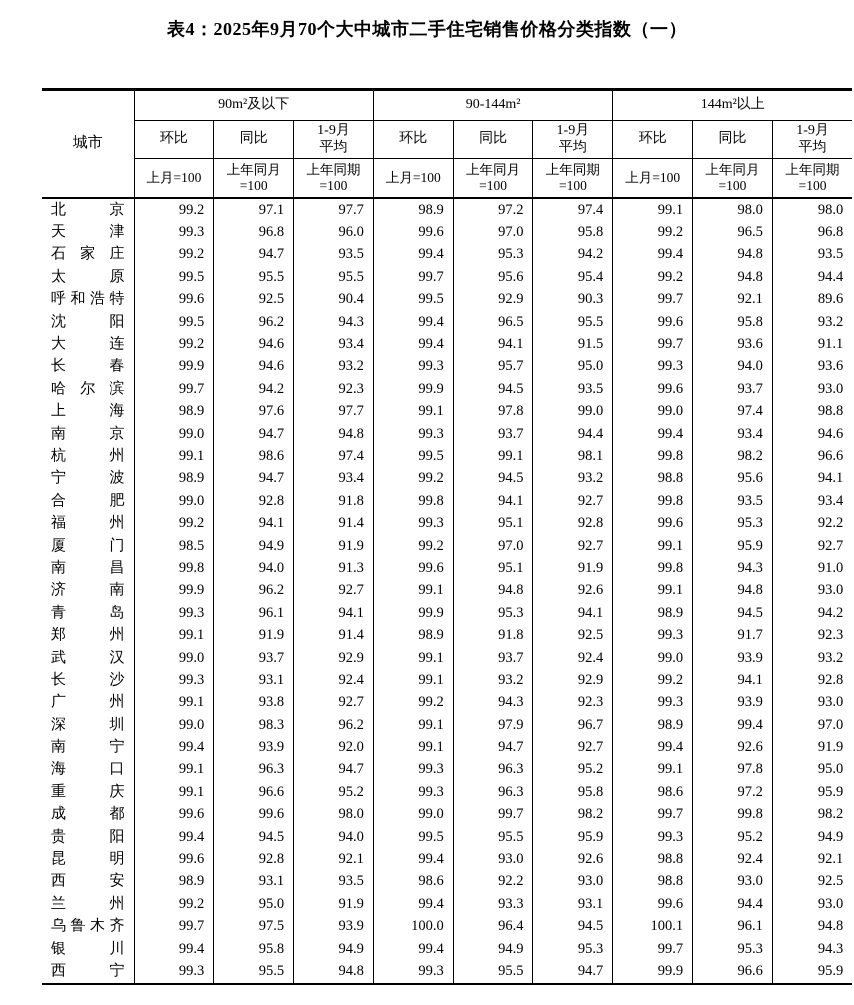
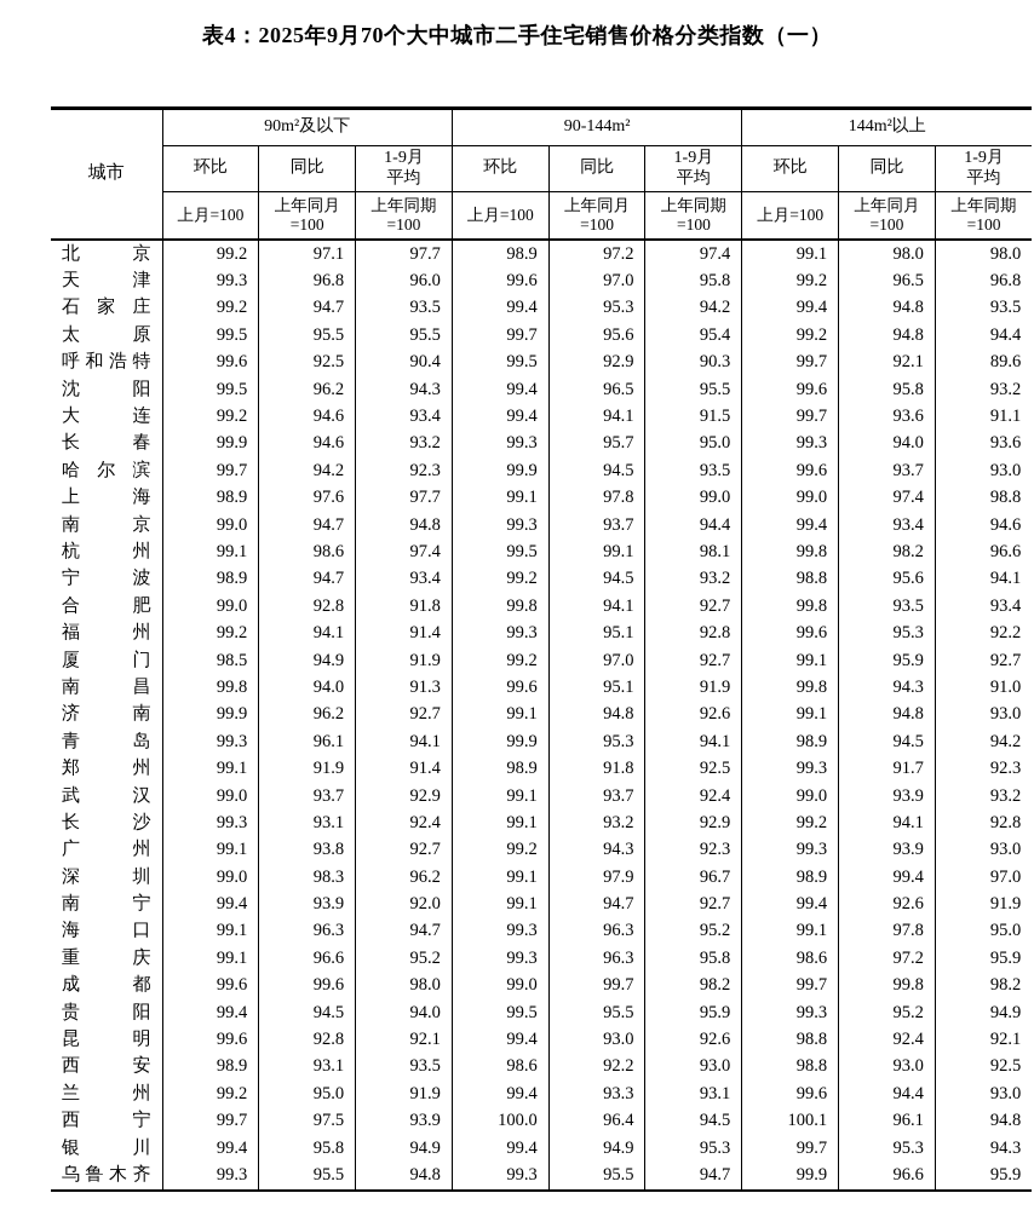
  表4：2025年9月70个大中城市二手住宅销售价格分类指数（一）
  城市	90m²及以下	90-144m²	144m²以上
  环比	同比	1-9月 平均	环比	同比	1-9月 平均	环比	同比	1-9月 平均
  上月=100	上年同月 =100	上年同期 =100	上月=100	上年同月 =100	上年同期 =100	上月=100	上年同月 =100	上年同期 =100
  北京	99.2	97.1	97.7	98.9	97.2	97.4	99.1	98.0	98.0
  天津	99.3	96.8	96.0	99.6	97.0	95.8	99.2	96.5	96.8
  石家庄	99.2	94.7	93.5	99.4	95.3	94.2	99.4	94.8	93.5
  太原	99.5	95.5	95.5	99.7	95.6	95.4	99.2	94.8	94.4
  呼和浩特	99.6	92.5	90.4	99.5	92.9	90.3	99.7	92.1	89.6
  沈阳	99.5	96.2	94.3	99.4	96.5	95.5	99.6	95.8	93.2
  大连	99.2	94.6	93.4	99.4	94.1	91.5	99.7	93.6	91.1
  长春	99.9	94.6	93.2	99.3	95.7	95.0	99.3	94.0	93.6
  哈尔滨	99.7	94.2	92.3	99.9	94.5	93.5	99.6	93.7	93.0
  上海	98.9	97.6	97.7	99.1	97.8	99.0	99.0	97.4	98.8
  南京	99.0	94.7	94.8	99.3	93.7	94.4	99.4	93.4	94.6
  杭州	99.1	98.6	97.4	99.5	99.1	98.1	99.8	98.2	96.6
  宁波	98.9	94.7	93.4	99.2	94.5	93.2	98.8	95.6	94.1
  合肥	99.0	92.8	91.8	99.8	94.1	92.7	99.8	93.5	93.4
  福州	99.2	94.1	91.4	99.3	95.1	92.8	99.6	95.3	92.2
  厦门	98.5	94.9	91.9	99.2	97.0	92.7	99.1	95.9	92.7
  南昌	99.8	94.0	91.3	99.6	95.1	91.9	99.8	94.3	91.0
  济南	99.9	96.2	92.7	99.1	94.8	92.6	99.1	94.8	93.0
  青岛	99.3	96.1	94.1	99.9	95.3	94.1	98.9	94.5	94.2
  郑州	99.1	91.9	91.4	98.9	91.8	92.5	99.3	91.7	92.3
  武汉	99.0	93.7	92.9	99.1	93.7	92.4	99.0	93.9	93.2
  长沙	99.3	93.1	92.4	99.1	93.2	92.9	99.2	94.1	92.8
  广州	99.1	93.8	92.7	99.2	94.3	92.3	99.3	93.9	93.0
  深圳	99.0	98.3	96.2	99.1	97.9	96.7	98.9	99.4	97.0
  南宁	99.4	93.9	92.0	99.1	94.7	92.7	99.4	92.6	91.9
  海口	99.1	96.3	94.7	99.3	96.3	95.2	99.1	97.8	95.0
  重庆	99.1	96.6	95.2	99.3	96.3	95.8	98.6	97.2	95.9
  成都	99.6	99.6	98.0	99.0	99.7	98.2	99.7	99.8	98.2
  贵阳	99.4	94.5	94.0	99.5	95.5	95.9	99.3	95.2	94.9
  昆明	99.6	92.8	92.1	99.4	93.0	92.6	98.8	92.4	92.1
  西安	98.9	93.1	93.5	98.6	92.2	93.0	98.8	93.0	92.5
  兰州	99.2	95.0	91.9	99.4	93.3	93.1	99.6	94.4	93.0
- 乌鲁木齐	99.7	97.5	93.9	100.0	96.4	94.5	100.1	96.1	94.8
+ 西宁	99.7	97.5	93.9	100.0	96.4	94.5	100.1	96.1	94.8
  银川	99.4	95.8	94.9	99.4	94.9	95.3	99.7	95.3	94.3
- 西宁	99.3	95.5	94.8	99.3	95.5	94.7	99.9	96.6	95.9
+ 乌鲁木齐	99.3	95.5	94.8	99.3	95.5	94.7	99.9	96.6	95.9
